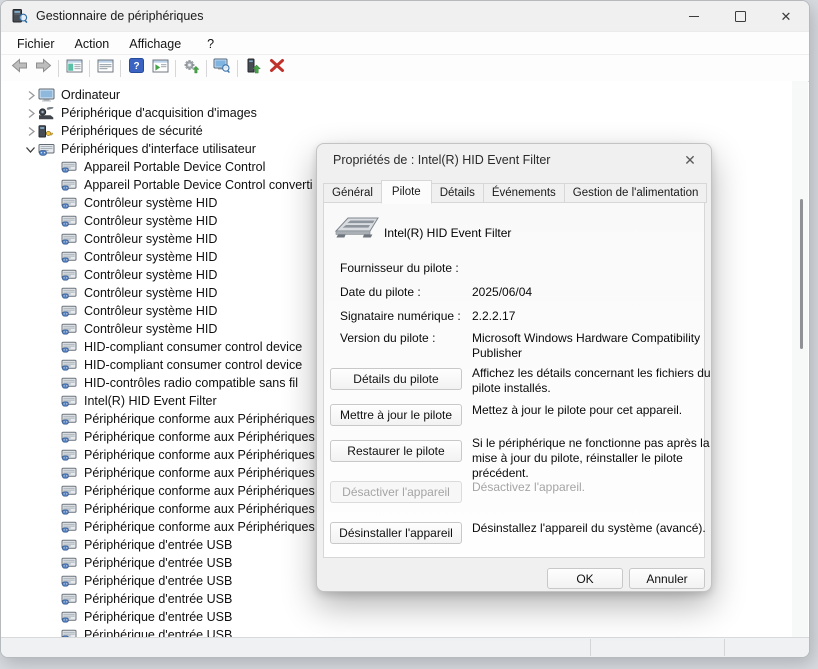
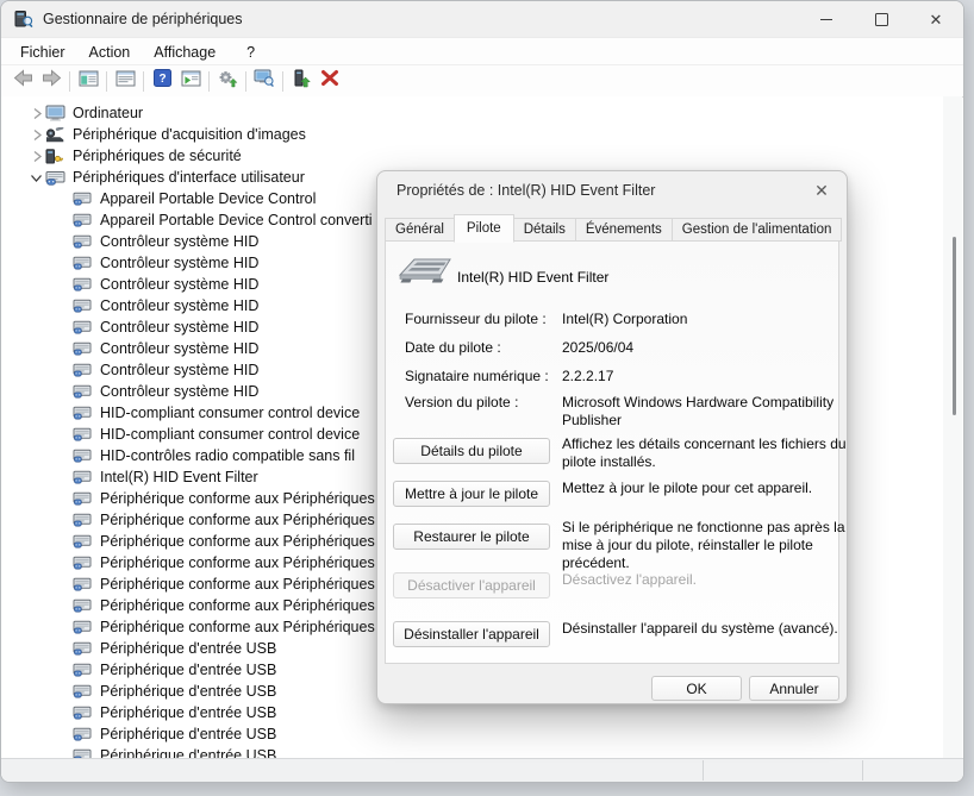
  Gestionnaire de périphériques
  ✕
  Fichier
  Action
  Affichage
  ?
  ?
  Ordinateur
  Périphérique d'acquisition d'images
  Périphériques de sécurité
  Périphériques d'interface utilisateur
  Appareil Portable Device Control
  Appareil Portable Device Control converti
  Contrôleur système HID
  Contrôleur système HID
  Contrôleur système HID
  Contrôleur système HID
  Contrôleur système HID
  Contrôleur système HID
  Contrôleur système HID
  Contrôleur système HID
  HID-compliant consumer control device
  HID-compliant consumer control device
  HID-contrôles radio compatible sans fil
  Intel(R) HID Event Filter
  Périphérique conforme aux Périphériques
  Périphérique conforme aux Périphériques
  Périphérique conforme aux Périphériques
  Périphérique conforme aux Périphériques
  Périphérique conforme aux Périphériques
  Périphérique conforme aux Périphériques
  Périphérique conforme aux Périphériques
  Périphérique d'entrée USB
  Périphérique d'entrée USB
  Périphérique d'entrée USB
  Périphérique d'entrée USB
  Périphérique d'entrée USB
  Périphérique d'entrée USB
  Propriétés de : Intel(R) HID Event Filter
  ✕
  Général
  Pilote
  Détails
  Événements
  Gestion de l'alimentation
  Intel(R) HID Event Filter
  Fournisseur du pilote :
+ Intel(R) Corporation
  Date du pilote :
  2025/06/04
  Signataire numérique :
  2.2.2.17
  Version du pilote :
  Microsoft Windows Hardware Compatibility Publisher
  Détails du pilote
  Affichez les détails concernant les fichiers du pilote installés.
  Mettre à jour le pilote
  Mettez à jour le pilote pour cet appareil.
  Restaurer le pilote
  Si le périphérique ne fonctionne pas après la mise à jour du pilote, réinstaller le pilote précédent.
  Désactiver l'appareil
  Désactivez l'appareil.
  Désinstaller l'appareil
- Désinstallez l'appareil du système (avancé).
+ Désinstaller l'appareil du système (avancé).
  OK
  Annuler
